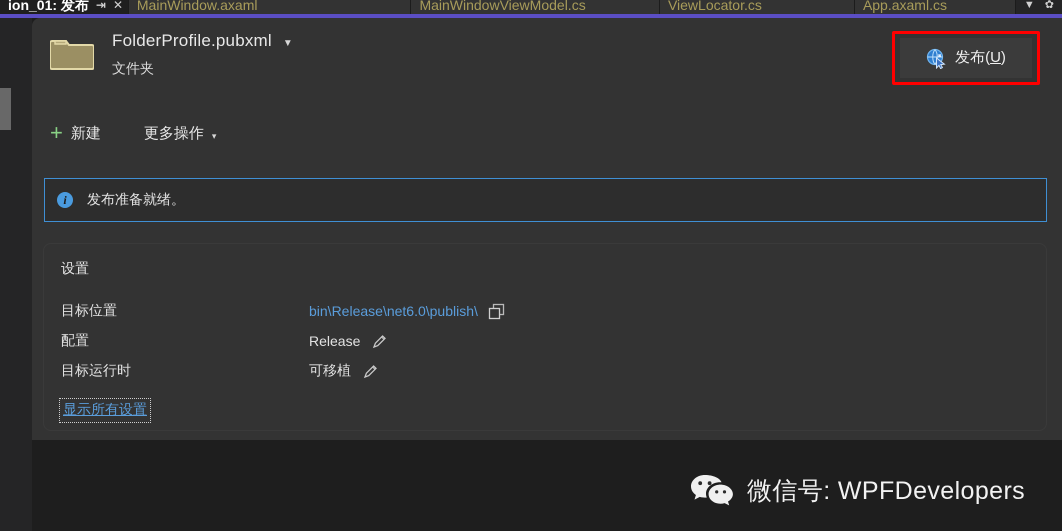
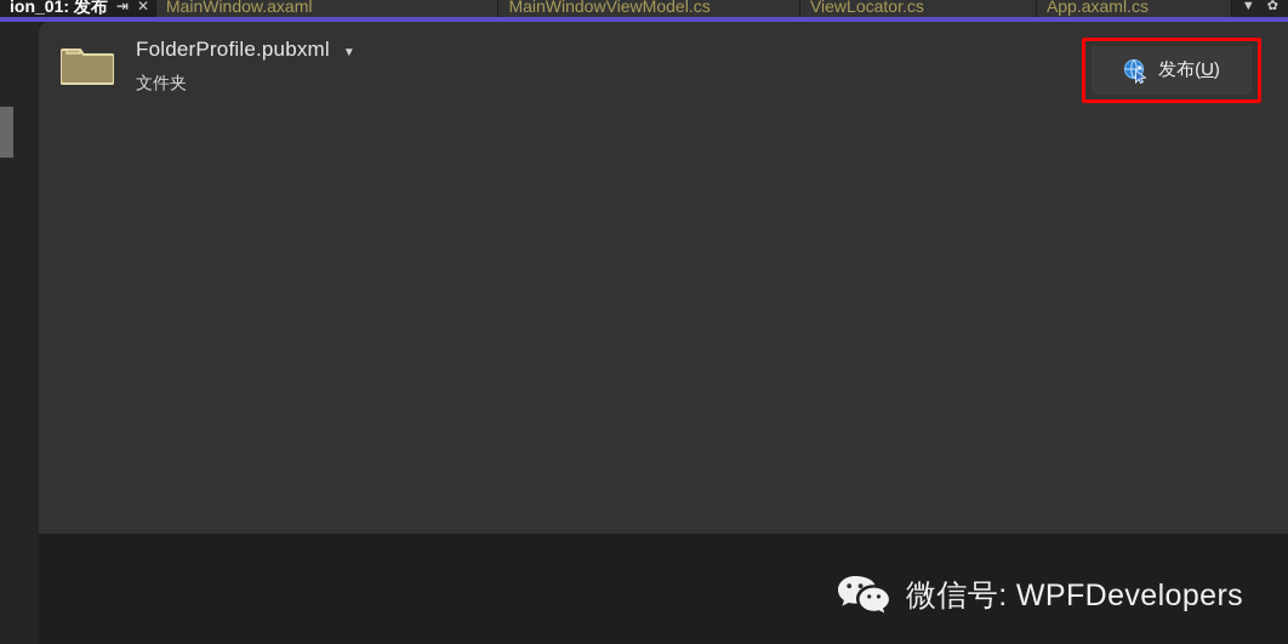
  ion_01: 发布
  ⇥
  ✕
  MainWindow.axaml
  MainWindowViewModel.cs
  ViewLocator.cs
  App.axaml.cs
  ▼
  ✿
  FolderProfile.pubxml
  ▼
  文件夹
  发布(U)
- +
- 新建
- 更多操作
- ▾
- i
- 发布准备就绪。
- 设置
- 目标位置
- bin\Release\net6.0\publish\
- 配置
- Release
- 目标运行时
- 可移植
- 显示所有设置
  微信号: WPFDevelopers
